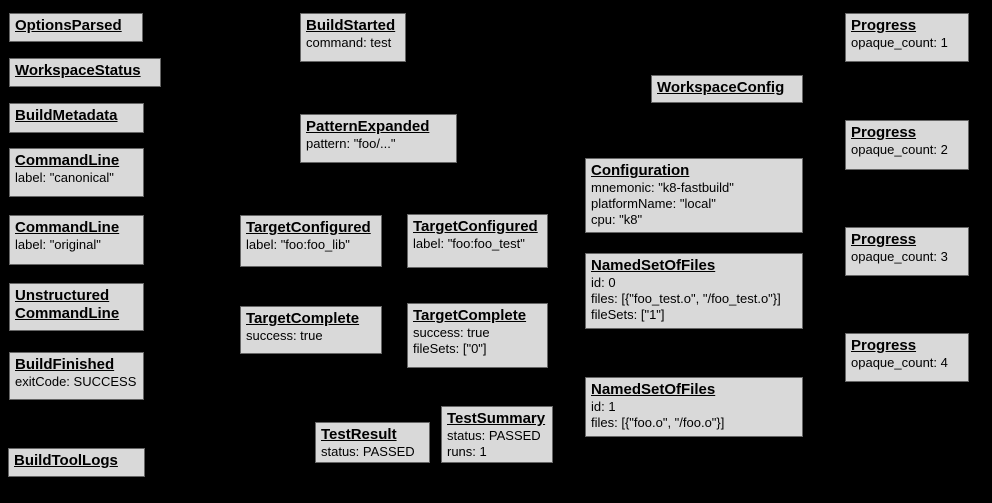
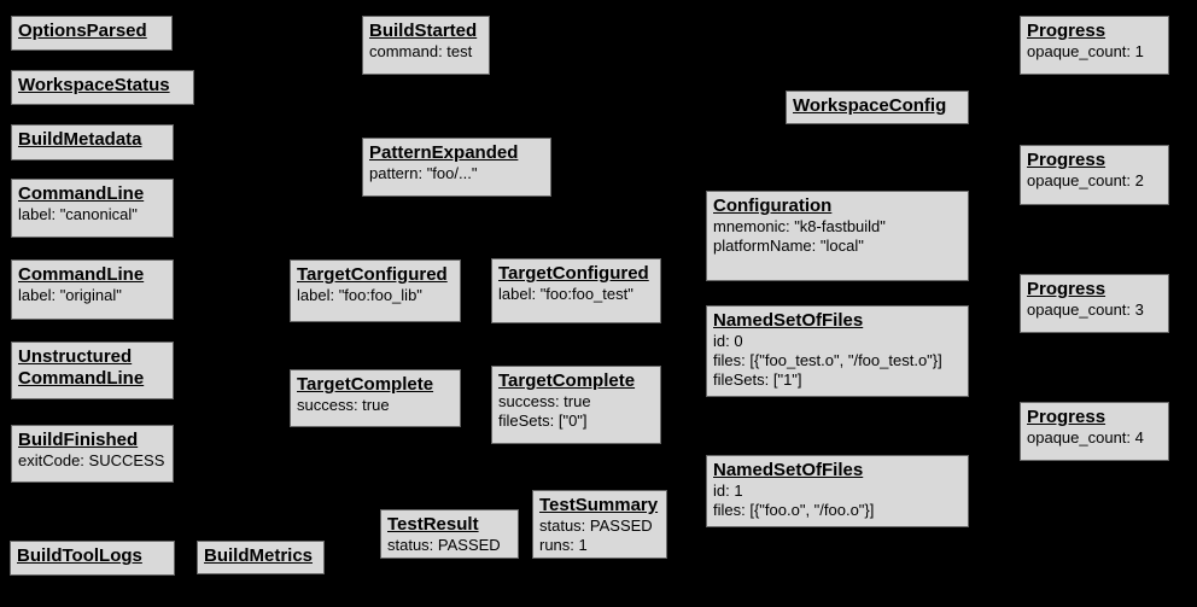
  OptionsParsed
  WorkspaceStatus
  BuildMetadata
  CommandLine
  label: "canonical"
  CommandLine
  label: "original"
  Unstructured
  CommandLine
  BuildFinished
  exitCode: SUCCESS
  BuildToolLogs
+ BuildMetrics
  BuildStarted
  command: test
  PatternExpanded
  pattern: "foo/..."
  TargetConfigured
  label: "foo:foo_lib"
  TargetConfigured
  label: "foo:foo_test"
  TargetComplete
  success: true
  TargetComplete
  success: true
  fileSets: ["0"]
  TestResult
  status: PASSED
  TestSummary
  status: PASSED
  runs: 1
  WorkspaceConfig
  Configuration
  mnemonic: "k8-fastbuild"
  platformName: "local"
- cpu: "k8"
  NamedSetOfFiles
  id: 0
  files: [{"foo_test.o", "/foo_test.o"}]
  fileSets: ["1"]
  NamedSetOfFiles
  id: 1
  files: [{"foo.o", "/foo.o"}]
  Progress
  opaque_count: 1
  Progress
  opaque_count: 2
  Progress
  opaque_count: 3
  Progress
  opaque_count: 4
